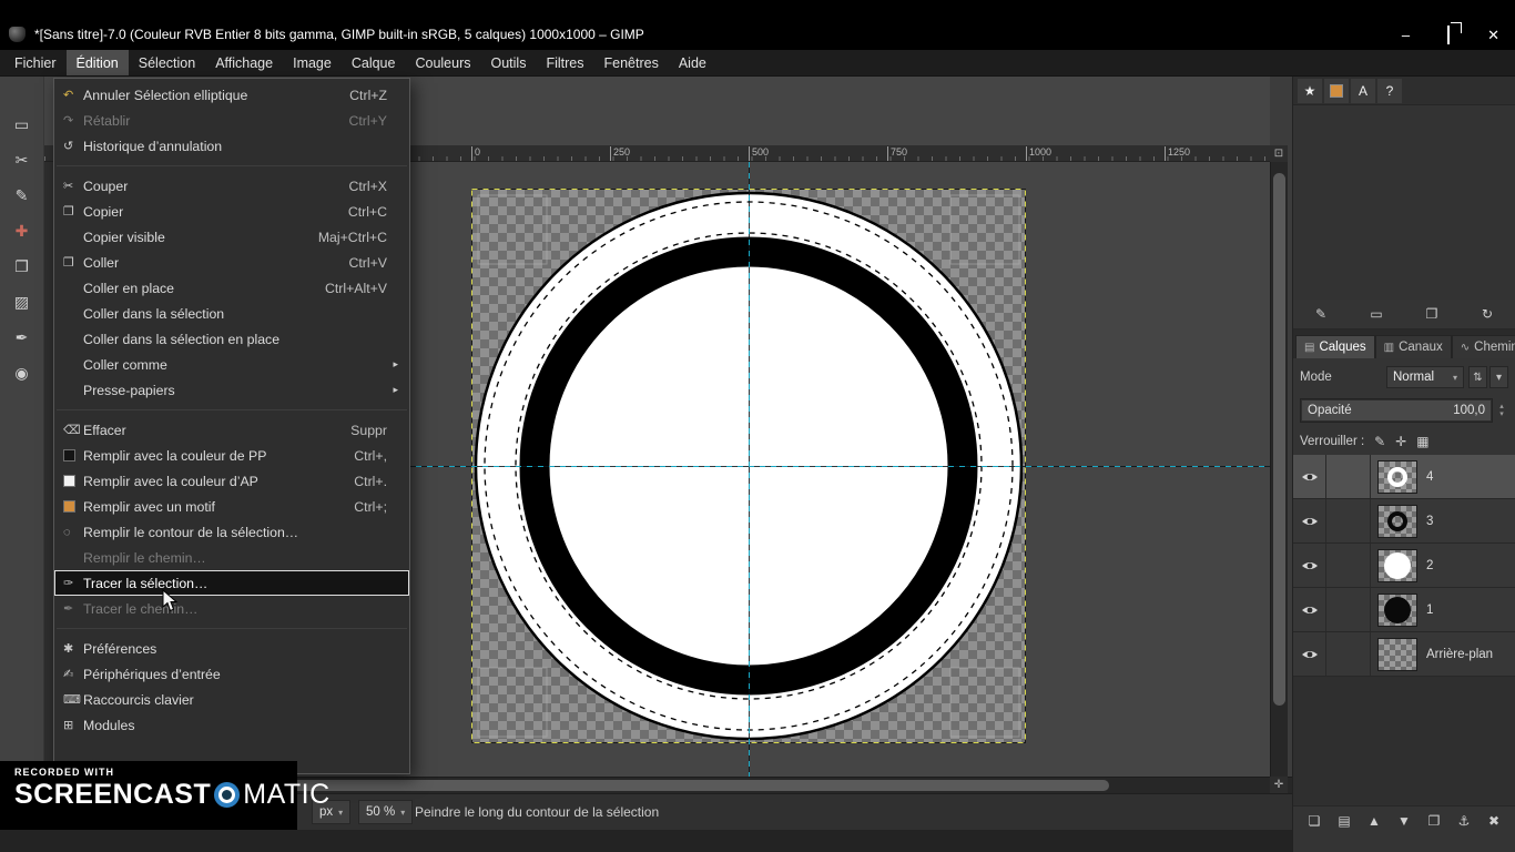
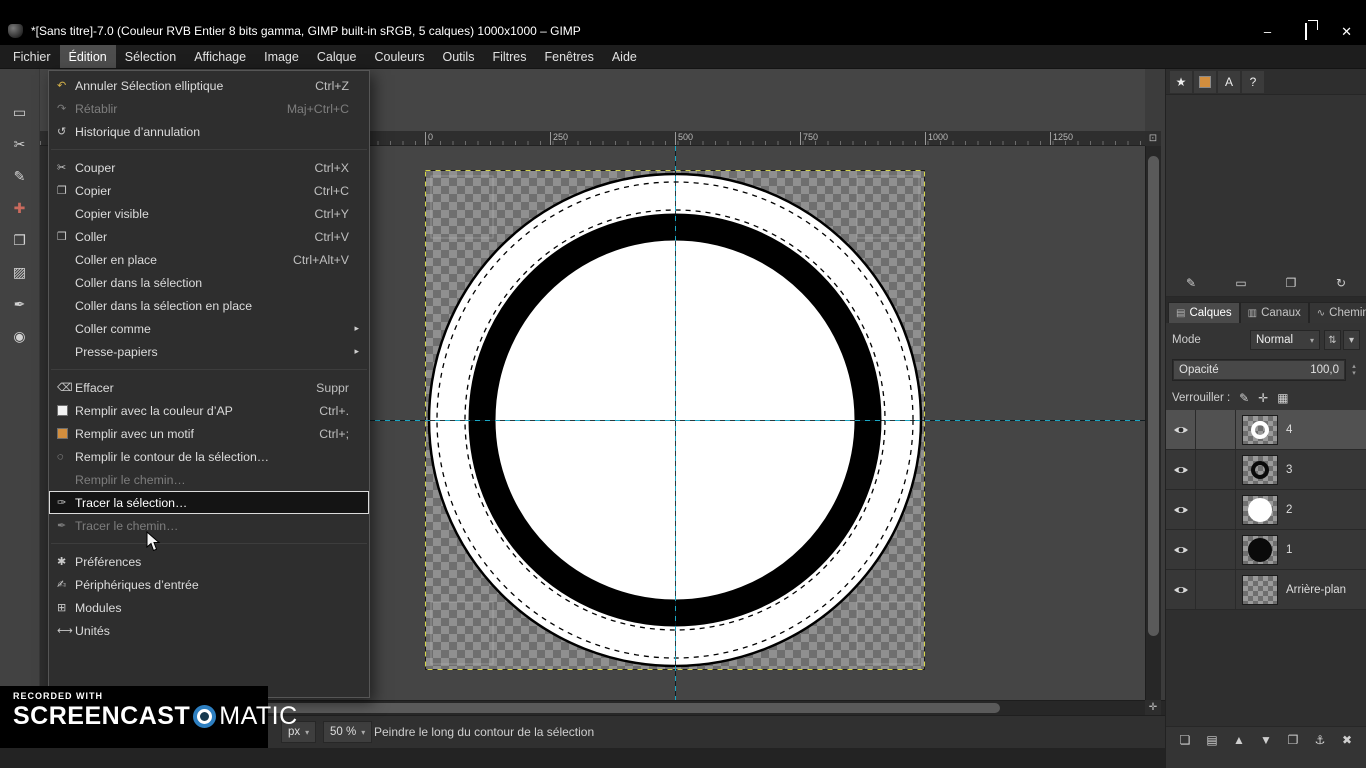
  *[Sans titre]-7.0 (Couleur RVB Entier 8 bits gamma, GIMP built-in sRGB, 5 calques) 1000x1000 – GIMP
  –
  ✕
  Fichier
  Édition
  Sélection
  Affichage
  Image
  Calque
  Couleurs
  Outils
  Filtres
  Fenêtres
  Aide
  ▭
  ✂
  ✎
  ✚
  ❐
  ▨
  ✒
  ◉
  0
  250
  500
  750
  1000
  1250
  ⊡
  ✛
  px
  ▾
  50 %
  ▾
  Peindre le long du contour de la sélection
  ★
  A
  ?
  ✎
  ▭
  ❐
  ↻
  ▤
  Calques
  ▥
  Canaux
  ∿
  Chemi
  Mode
  Normal
  ▾
  ⇅
  ▾
  Opacité
  100,0
  Verrouiller :
  ✎
  ✛
  ▦
  4
  3
  2
  1
  Arrière-plan
  ❏
  ▤
  ▲
  ▼
  ❐
  ⚓
  ✖
  ↶
  Annuler Sélection elliptique
  Ctrl+Z
  ↷
  Rétablir
- Ctrl+Y
+ Maj+Ctrl+C
  ↺
  Historique d’annulation
  ✂
  Couper
  Ctrl+X
  ❐
  Copier
  Ctrl+C
  Copier visible
- Maj+Ctrl+C
+ Ctrl+Y
  ❒
  Coller
  Ctrl+V
  Coller en place
  Ctrl+Alt+V
  Coller dans la sélection
  Coller dans la sélection en place
  Coller comme
  ▸
  Presse-papiers
  ▸
  ⌫
  Effacer
  Suppr
- Remplir avec la couleur de PP
- Ctrl+,
  Remplir avec la couleur d’AP
  Ctrl+.
  Remplir avec un motif
  Ctrl+;
  ◌
  Remplir le contour de la sélection…
  Remplir le chemin…
  ✑
  Tracer la sélection…
  ✒
  Tracer le chemin…
  ✱
  Préférences
  ✍
  Périphériques d’entrée
- ⌨
- Raccourcis clavier
  ⊞
  Modules
+ ⟷
+ Unités
  RECORDED WITH
  SCREENCAST
  MATIC
